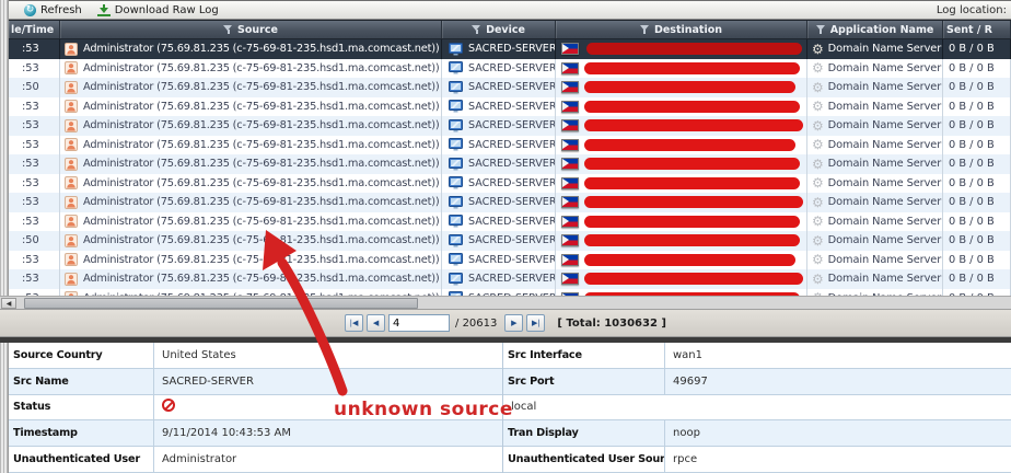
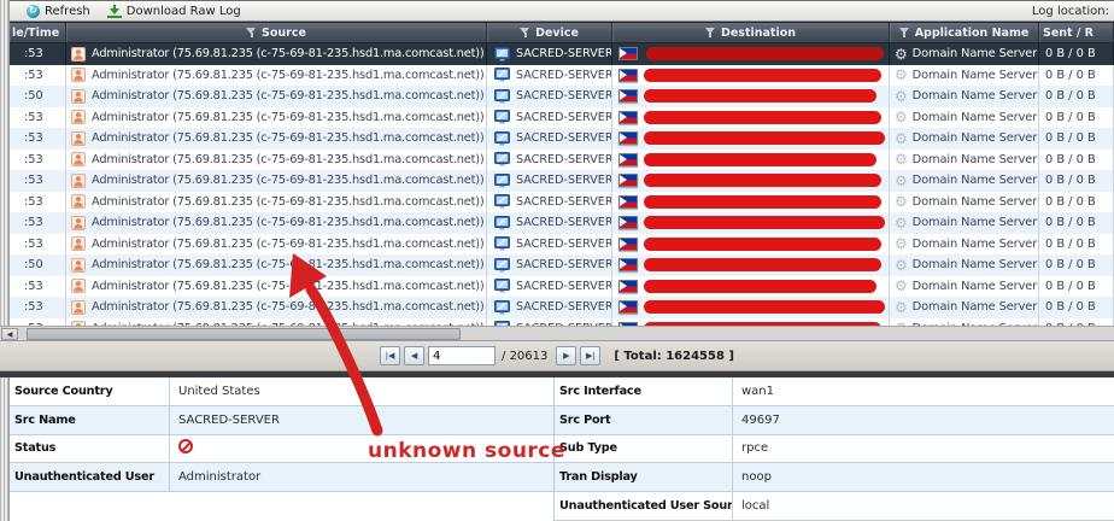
  ↻
  Refresh
  Download Raw Log
  Log location:
  le/Time
  Source
  Device
  Destination
  Application Name
  Sent / R
  :53
  Administrator (75.69.81.235 (c-75-69-81-235.hsd1.ma.comcast.net))
  SACRED-SERVER
  ⚙
  Domain Name Server
  0 B / 0 B
  :53
  Administrator (75.69.81.235 (c-75-69-81-235.hsd1.ma.comcast.net))
  SACRED-SERVER
  ⚙
  Domain Name Server
  0 B / 0 B
  :50
  Administrator (75.69.81.235 (c-75-69-81-235.hsd1.ma.comcast.net))
  SACRED-SERVER
  ⚙
  Domain Name Server
  0 B / 0 B
  :53
  Administrator (75.69.81.235 (c-75-69-81-235.hsd1.ma.comcast.net))
  SACRED-SERVER
  ⚙
  Domain Name Server
  0 B / 0 B
  :53
  Administrator (75.69.81.235 (c-75-69-81-235.hsd1.ma.comcast.net))
  SACRED-SERVER
  ⚙
  Domain Name Server
  0 B / 0 B
  :53
  Administrator (75.69.81.235 (c-75-69-81-235.hsd1.ma.comcast.net))
  SACRED-SERVER
  ⚙
  Domain Name Server
  0 B / 0 B
  :53
  Administrator (75.69.81.235 (c-75-69-81-235.hsd1.ma.comcast.net))
  SACRED-SERVER
  ⚙
  Domain Name Server
  0 B / 0 B
  :53
  Administrator (75.69.81.235 (c-75-69-81-235.hsd1.ma.comcast.net))
  SACRED-SERVER
  ⚙
  Domain Name Server
  0 B / 0 B
  :53
  Administrator (75.69.81.235 (c-75-69-81-235.hsd1.ma.comcast.net))
  SACRED-SERVER
  ⚙
  Domain Name Server
  0 B / 0 B
  :53
  Administrator (75.69.81.235 (c-75-69-81-235.hsd1.ma.comcast.net))
  SACRED-SERVER
  ⚙
  Domain Name Server
  0 B / 0 B
  :50
  Administrator (75.69.81.235 (c-75-81-235.hsd1.ma.comcast.net))
  SACRED-SERVER
  ⚙
  Domain Name Server
  0 B / 0 B
  :53
  Administrator (75.69.81.235 (c-75-1-235.hsd1.ma.comcast.net))
  SACRED-SERVER
  ⚙
  Domain Name Server
  0 B / 0 B
  :53
  Administrator (75.69.81.235 (c-75-69-8235.hsd1.ma.comcast.net))
  SACRED-SERVER
  ⚙
  Domain Name Server
  0 B / 0 B
  |◀
  ◀
  4
  / 20613
  ▶
  ▶|
- [ Total: 1030632 ]
+ [ Total: 1624558 ]
  Source Country
  United States
  Src Name
  SACRED-SERVER
  Status
- Timestamp
- 9/11/2014 10:43:53 AM
  Unauthenticated User
  Administrator
  Src Interface
  wan1
  Src Port
  49697
+ Sub Type
- local
+ rpce
  Tran Display
  noop
  Unauthenticated User Sour
- rpce
+ local
  unknown source
